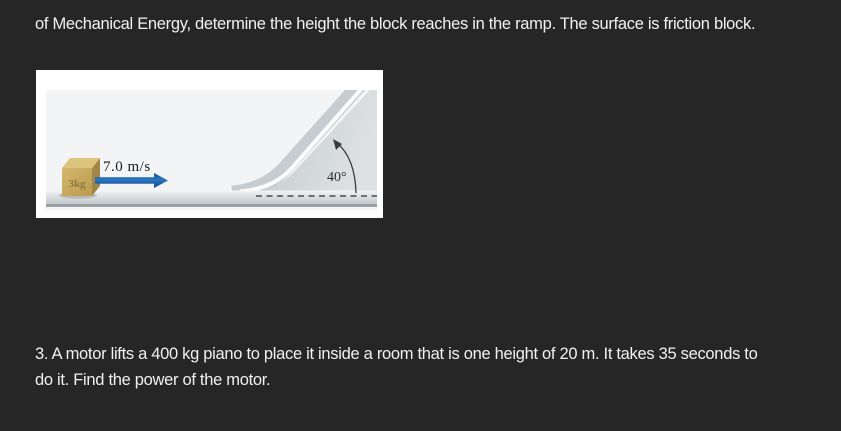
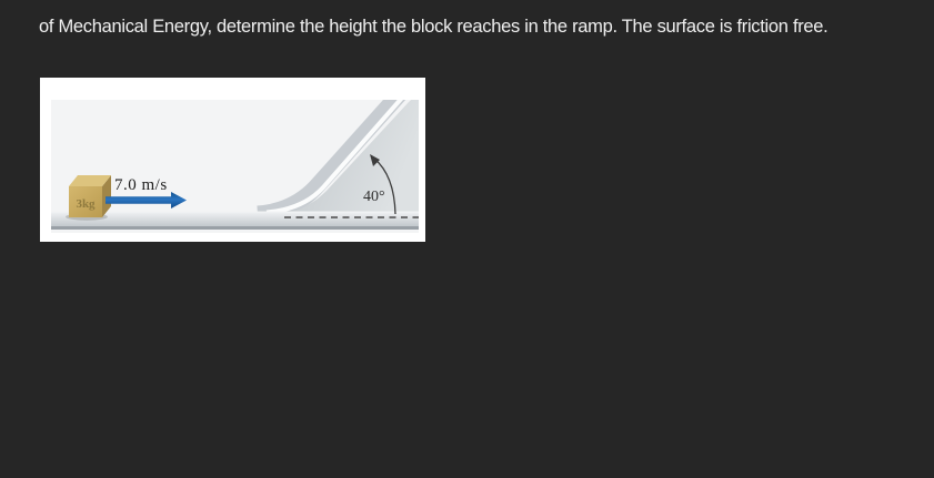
- of Mechanical Energy, determine the height the block reaches in the ramp. The surface is friction block.
+ of Mechanical Energy, determine the height the block reaches in the ramp. The surface is friction free.
  40°
  3kg
  7.0 m/s
- 3. A motor lifts a 400 kg piano to place it inside a room that is one height of 20 m. It takes 35 seconds to
- do it. Find the power of the motor.
